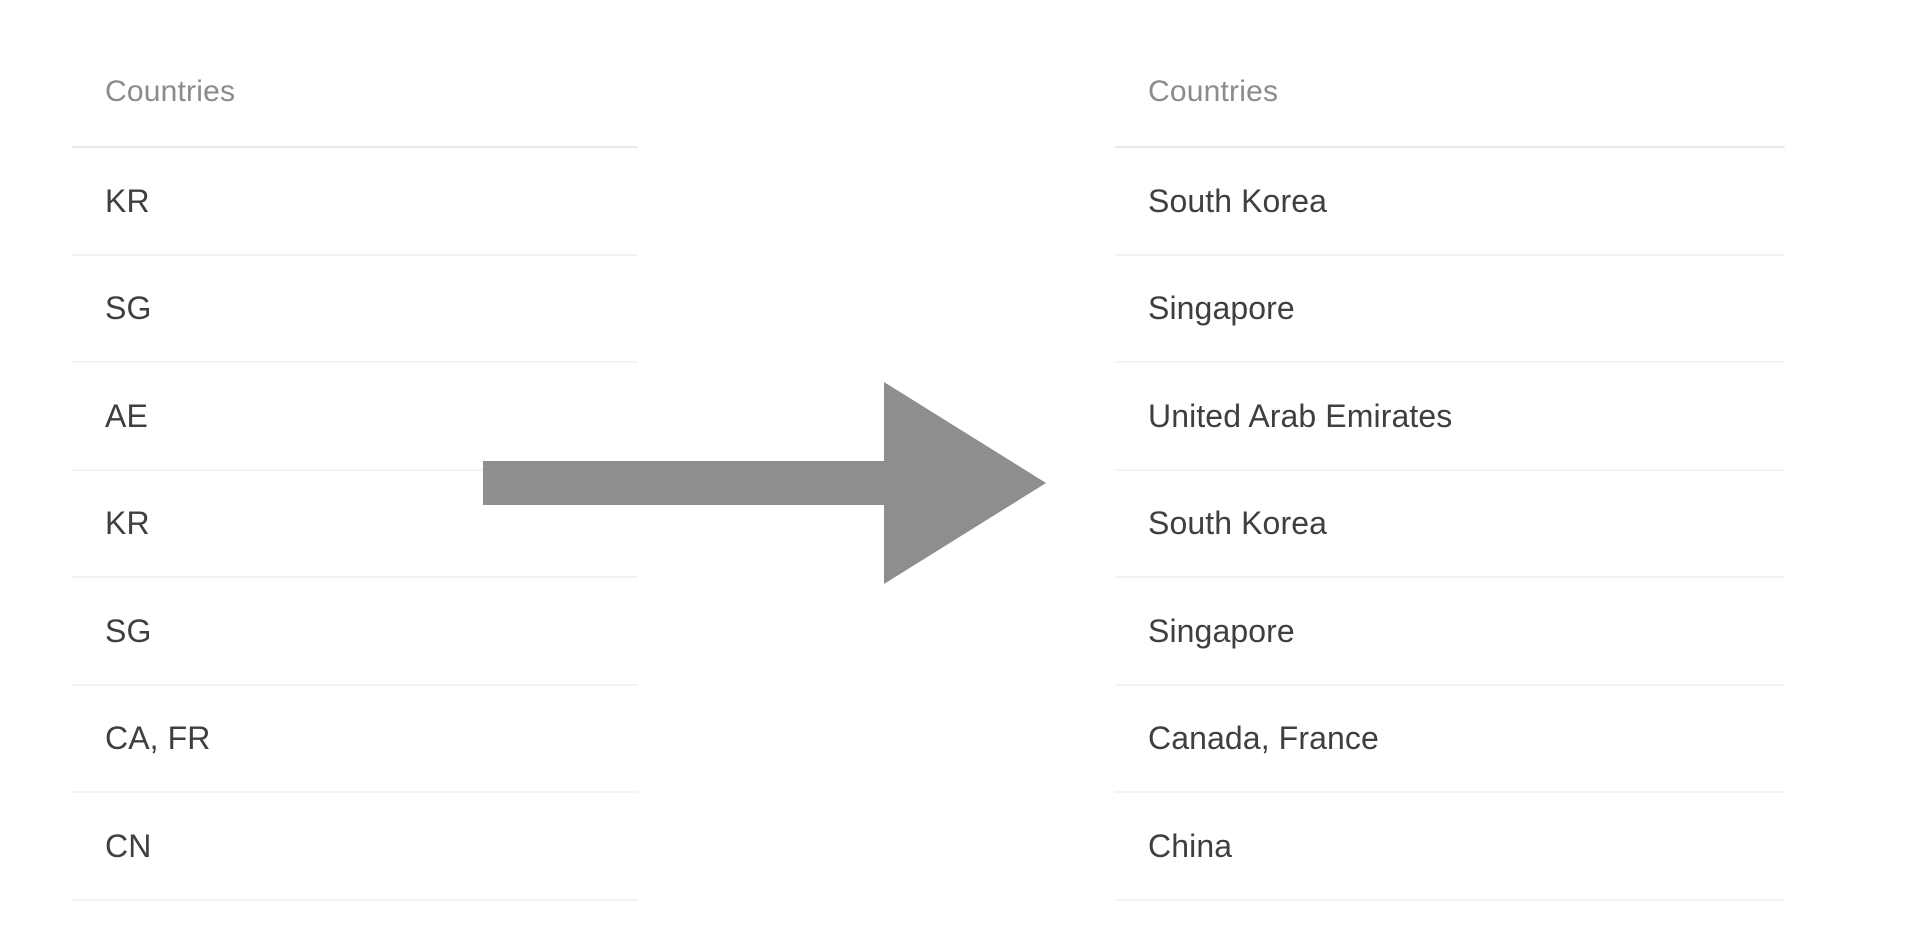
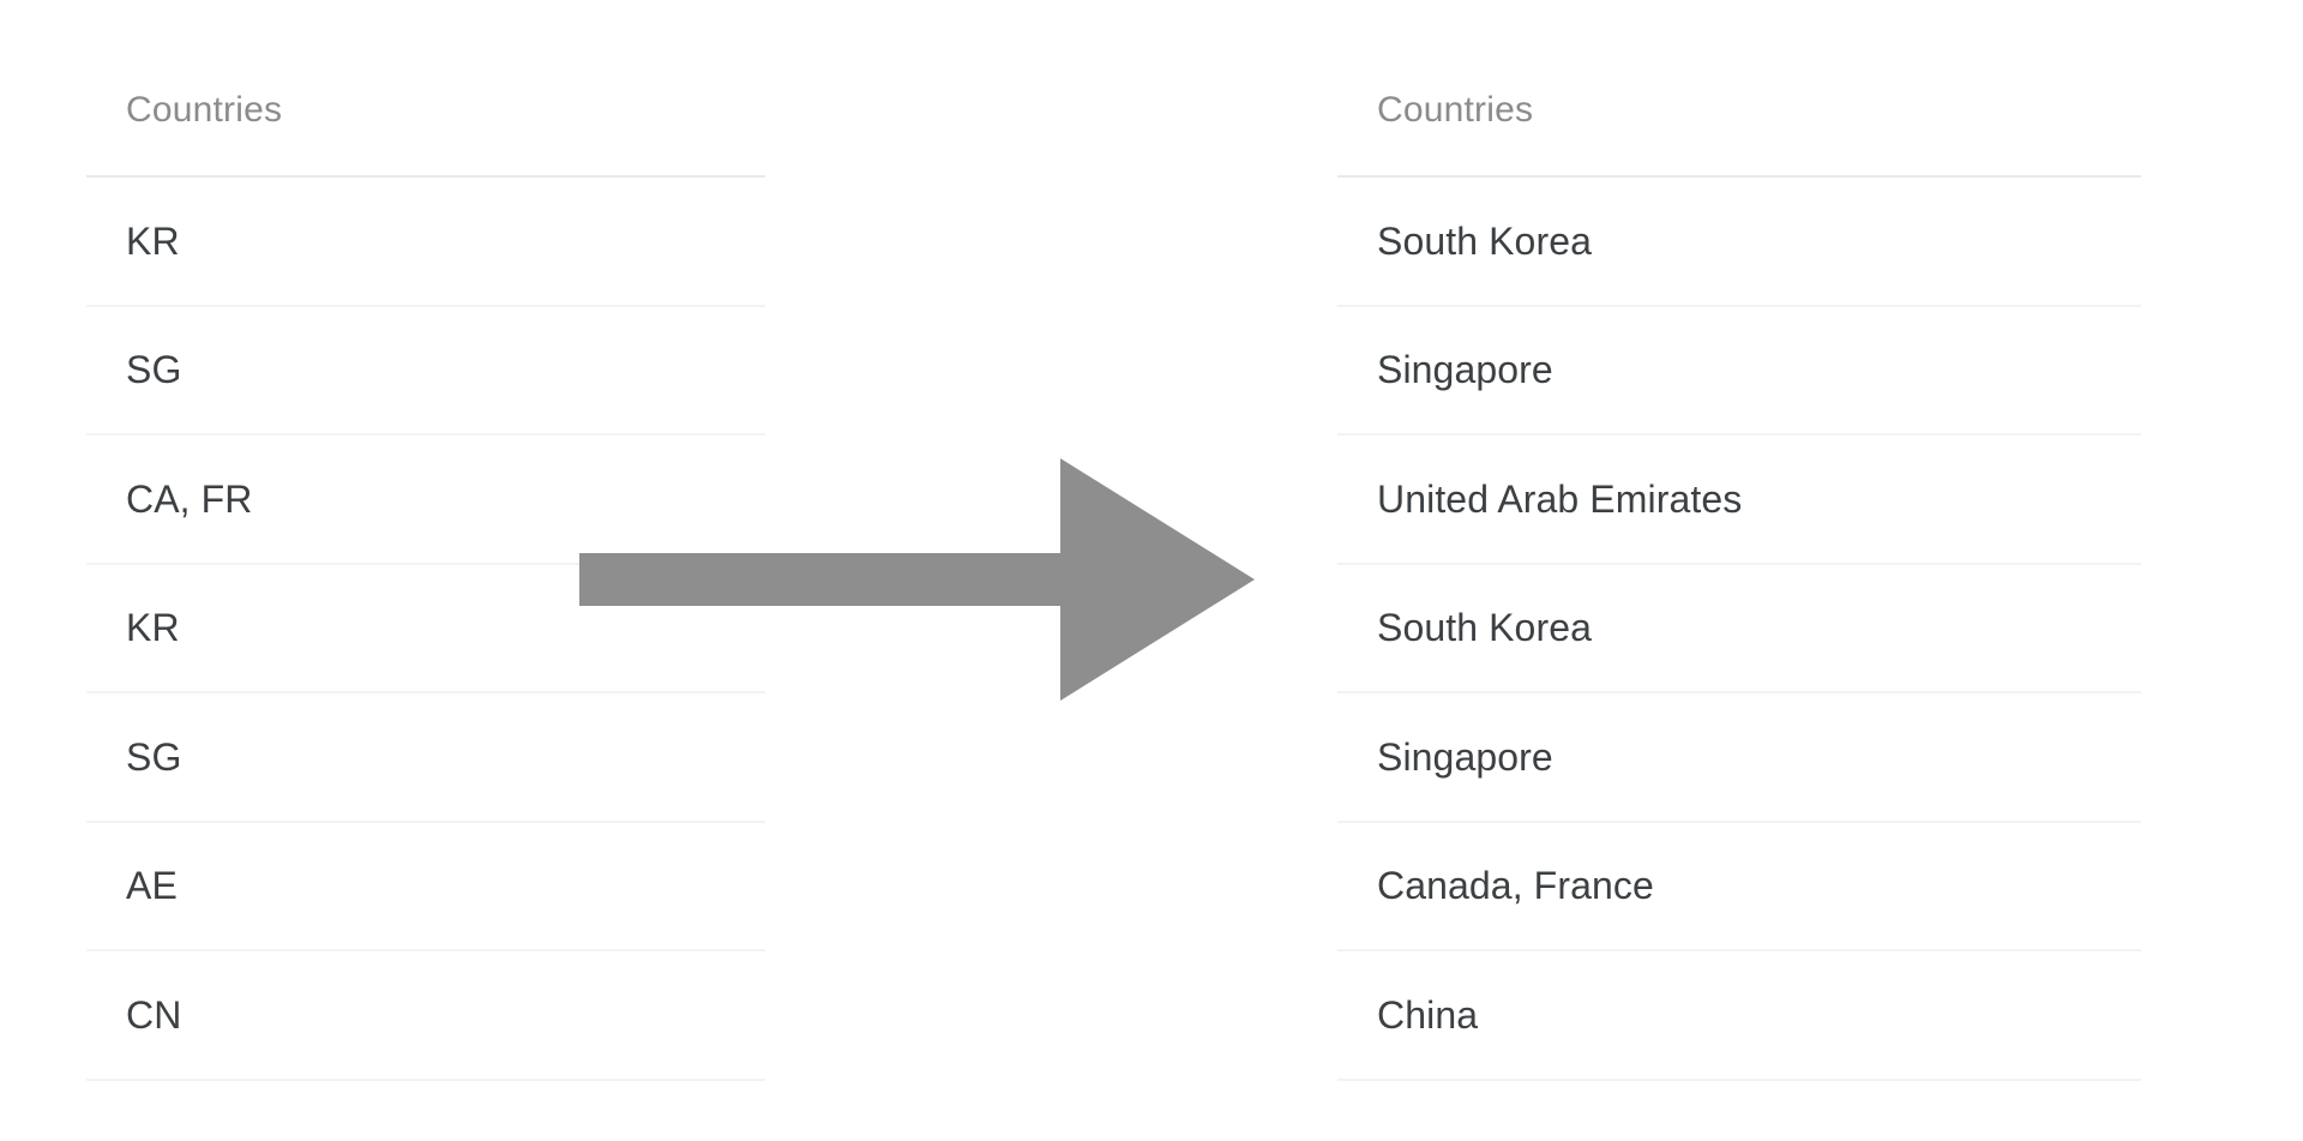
  Countries
  KR
  SG
- AE
+ CA, FR
  KR
  SG
- CA, FR
+ AE
  CN
  Countries
  South Korea
  Singapore
  United Arab Emirates
  South Korea
  Singapore
  Canada, France
  China
